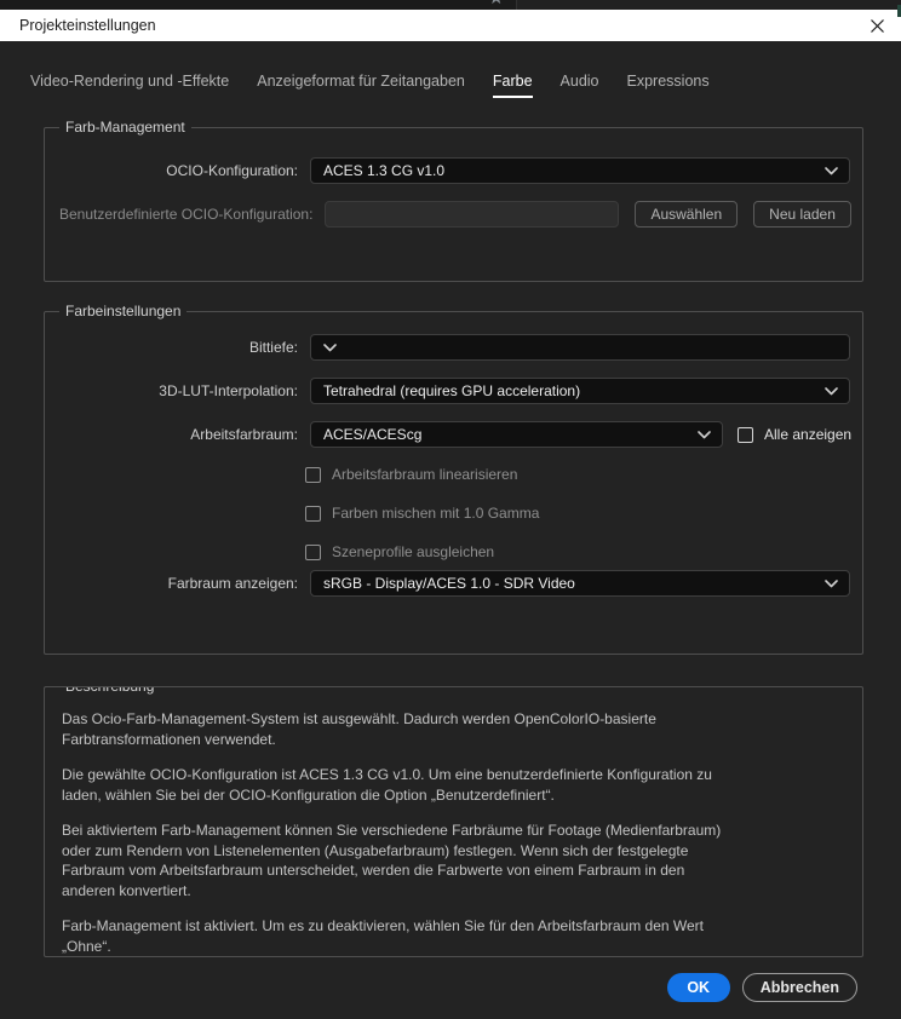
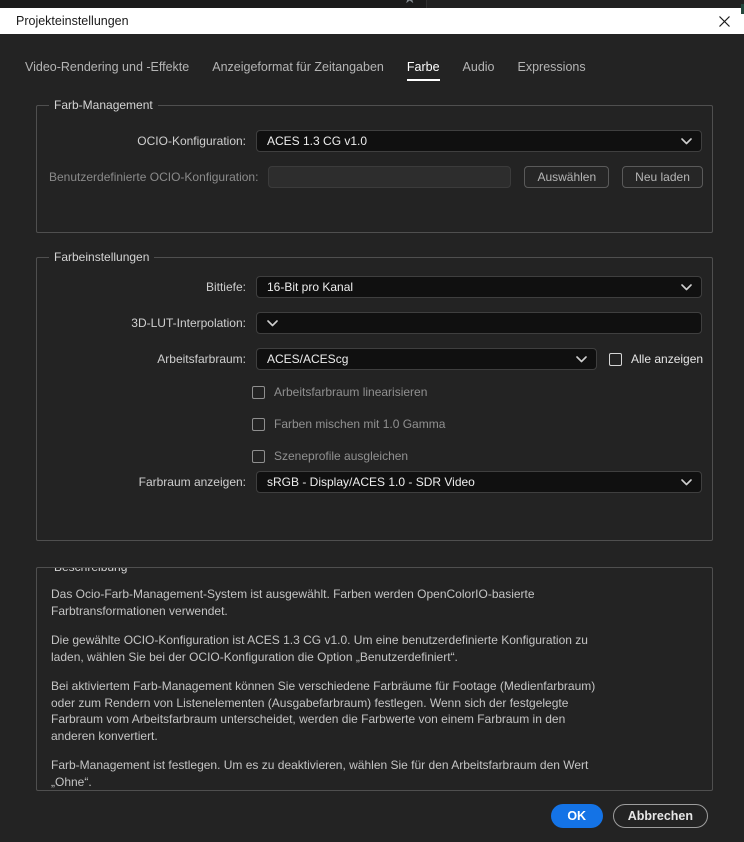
  Projekteinstellungen
  Video-Rendering und -Effekte
  Anzeigeformat für Zeitangaben
  Farbe
  Audio
  Expressions
  Farb-Management
  OCIO-Konfiguration:
  ACES 1.3 CG v1.0
  Benutzerdefinierte OCIO-Konfiguration:
  Auswählen
  Neu laden
  Farbeinstellungen
  Bittiefe:
+ 16-Bit pro Kanal
  3D-LUT-Interpolation:
- Tetrahedral (requires GPU acceleration)
  Arbeitsfarbraum:
  ACES/ACEScg
  Alle anzeigen
  Arbeitsfarbraum linearisieren
  Farben mischen mit 1.0 Gamma
  Szeneprofile ausgleichen
  Farbraum anzeigen:
  sRGB - Display/ACES 1.0 - SDR Video
- Das Ocio-Farb-Management-System ist ausgewählt. Dadurch werden OpenColorIO-basierte Farbtransformationen verwendet.
+ Das Ocio-Farb-Management-System ist ausgewählt. Farben werden OpenColorIO-basierte Farbtransformationen verwendet.
  Die gewählte OCIO-Konfiguration ist ACES 1.3 CG v1.0. Um eine benutzerdefinierte Konfiguration zu laden, wählen Sie bei der OCIO-Konfiguration die Option „Benutzerdefiniert“.
  Bei aktiviertem Farb-Management können Sie verschiedene Farbräume für Footage (Medienfarbraum) oder zum Rendern von Listenelementen (Ausgabefarbraum) festlegen. Wenn sich der festgelegte Farbraum vom Arbeitsfarbraum unterscheidet, werden die Farbwerte von einem Farbraum in den anderen konvertiert.
- Farb-Management ist aktiviert. Um es zu deaktivieren, wählen Sie für den Arbeitsfarbraum den Wert „Ohne“.
+ Farb-Management ist festlegen. Um es zu deaktivieren, wählen Sie für den Arbeitsfarbraum den Wert „Ohne“.
  OK
  Abbrechen
